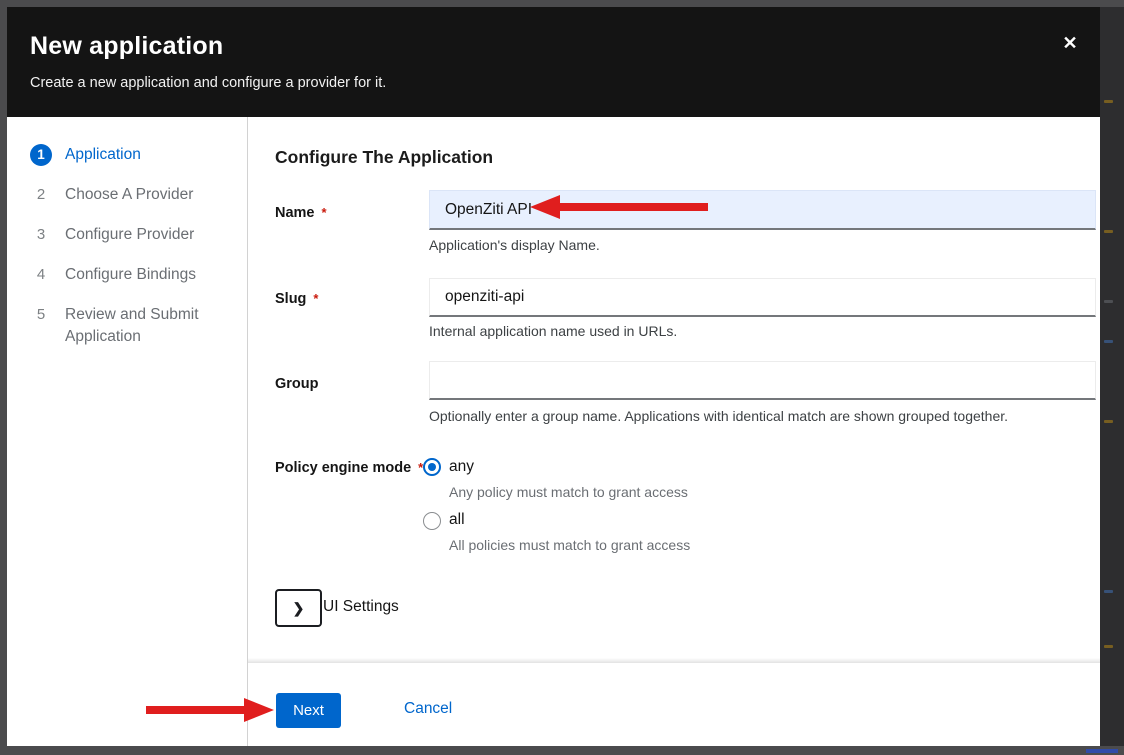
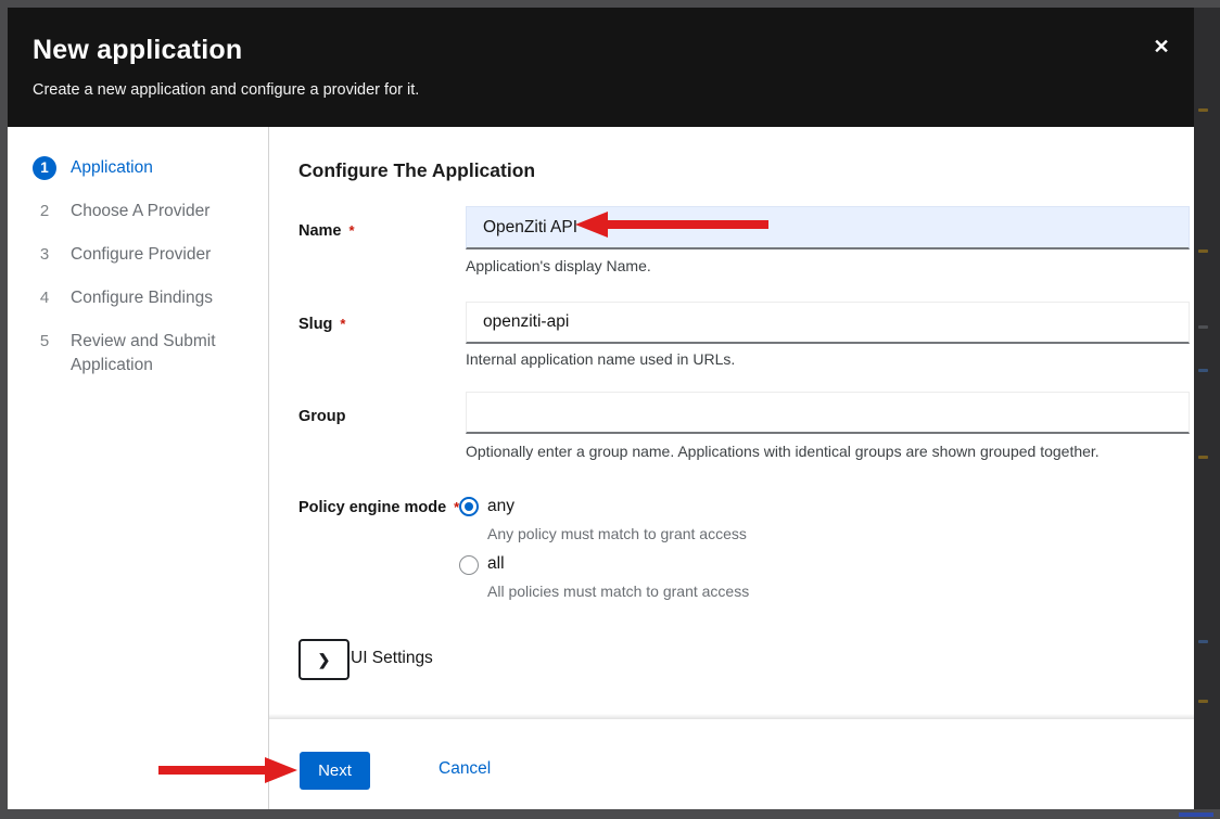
  New application
  Create a new application and configure a provider for it.
  ✕
  1
  Application
  2
  Choose A Provider
  3
  Configure Provider
  4
  Configure Bindings
  5
  Review and Submit Application
  Configure The Application
  Name *
  OpenZiti API
  Application's display Name.
  Slug *
  openziti-api
  Internal application name used in URLs.
  Group
- Optionally enter a group name. Applications with identical match are shown grouped together.
+ Optionally enter a group name. Applications with identical groups are shown grouped together.
  Policy engine mode *
  any
  Any policy must match to grant access
  all
  All policies must match to grant access
  ❯
  UI Settings
  Next
  Cancel
